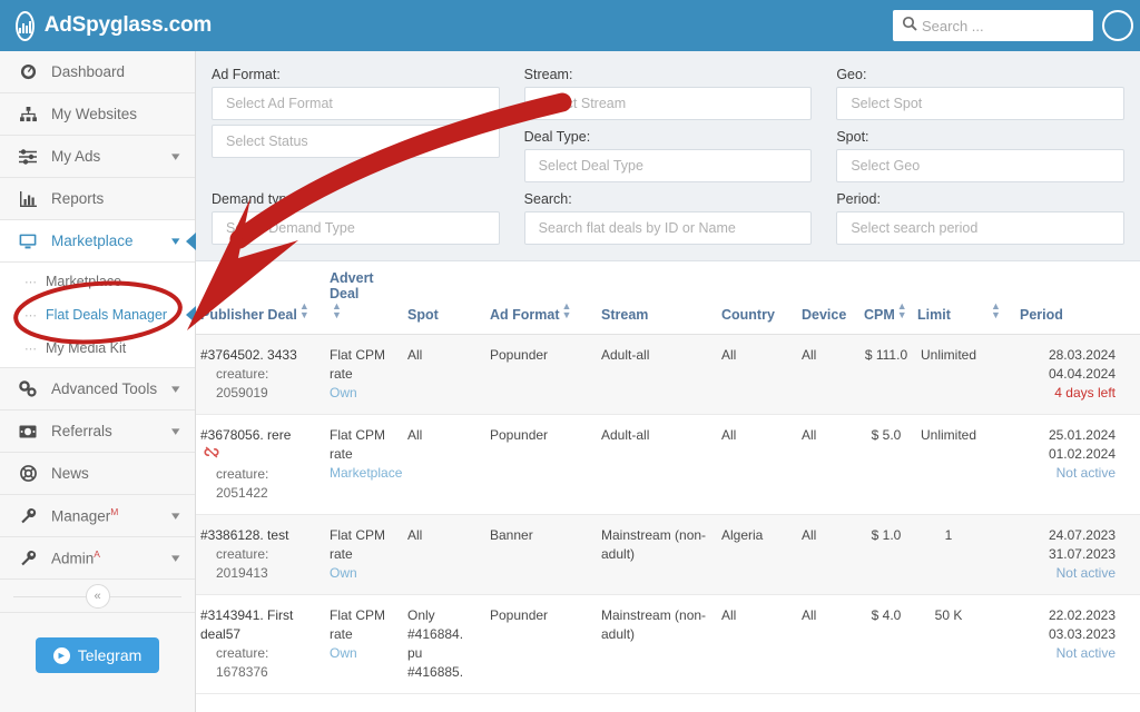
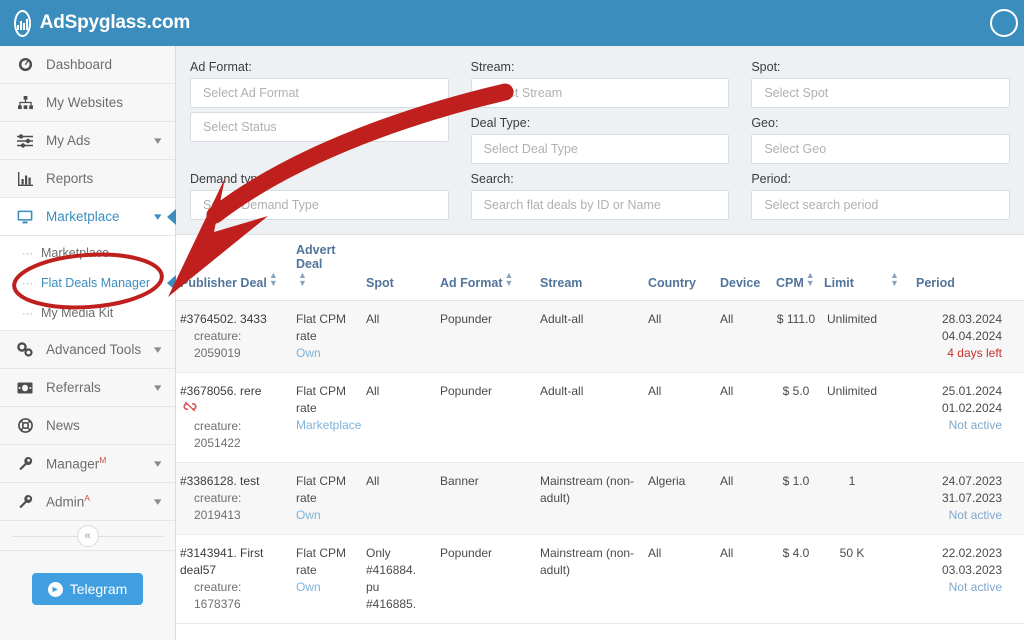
  AdSpyglass.com
- Search ...
  Dashboard
  My Websites
  My Ads
  ▾
  Reports
  Marketplace
  ▾
  ⋯
  ⋯
  Flat Deals Manager
  ⋯
  My Media Kit
  Advanced Tools
  ▾
  Referrals
  ▾
  News
  ManagerM
  ▾
  AdminA
  ▾
  «
  ►
  Telegram
  Ad Format:
  Select Ad Format
  Stream:
- Geo:
+ Spot:
  Select Spot
  Select Status
  Deal Type:
  Select Deal Type
- Spot:
+ Geo:
  Select Geo
  Demand ty
  Search:
  Search flat deals by ID or Name
  Period:
  Select search period
  ublisher Deal▲▼	Advert Deal ▲▼	Spot	Ad Format▲▼	Stream	Country	Device	CPM▲▼	Limit	▲▼	Period
  #3764502. 3433 creature: 2059019	Flat CPM rate Own	All	Popunder	Adult-all	All	All	$ 111.0	Unlimited		28.03.2024 04.04.2024 4 days left
  #3678056. rere creature: 2051422	Flat CPM rate Marketplac	All	Popunder	Adult-all	All	All	$ 5.0	Unlimited		25.01.2024 01.02.2024 Not active
  #3386128. test creature: 2019413	Flat CPM rate Own	All	Banner	Mainstream (non-adult)	Algeria	All	$ 1.0	1		24.07.2023 31.07.2023 Not active
  #3143941. First deal57 creature: 1678376	Flat CPM rate Own	Only #416884. pu #416885.	Popunder	Mainstream (non-adult)	All	All	$ 4.0	50 K		22.02.2023 03.03.2023 Not active
